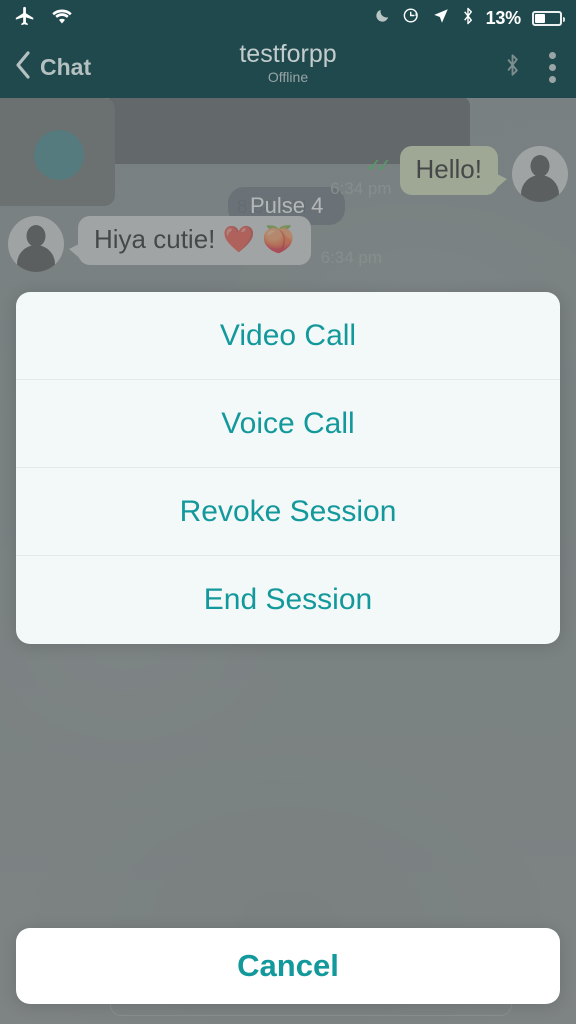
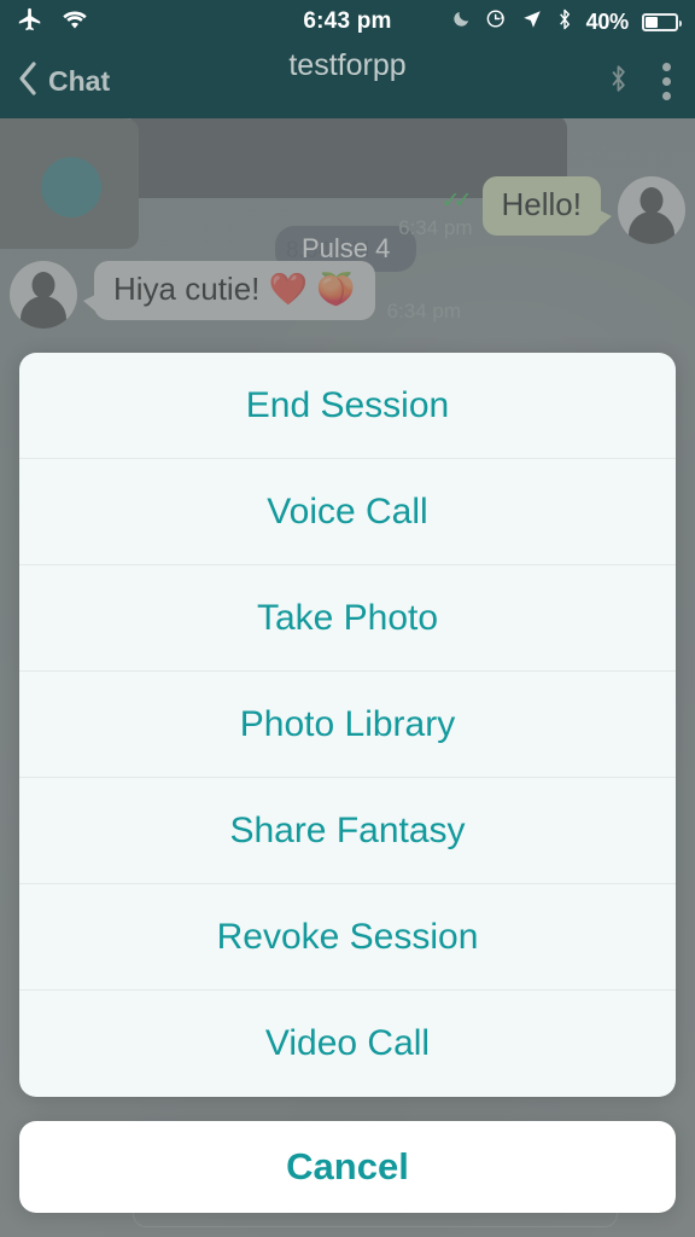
  8:34 AM
  Pulse 4
  ✓✓
  6:34 pm
  Hello!
  Hiya cutie! ❤️ 🍑
+ 6:43 pm
- 13%
+ 40%
  Chat
  testforpp
- Offline
- Video Call
+ End Session
  Voice Call
+ Take Photo
+ Photo Library
+ Share Fantasy
  Revoke Session
- End Session
+ Video Call
  Cancel
